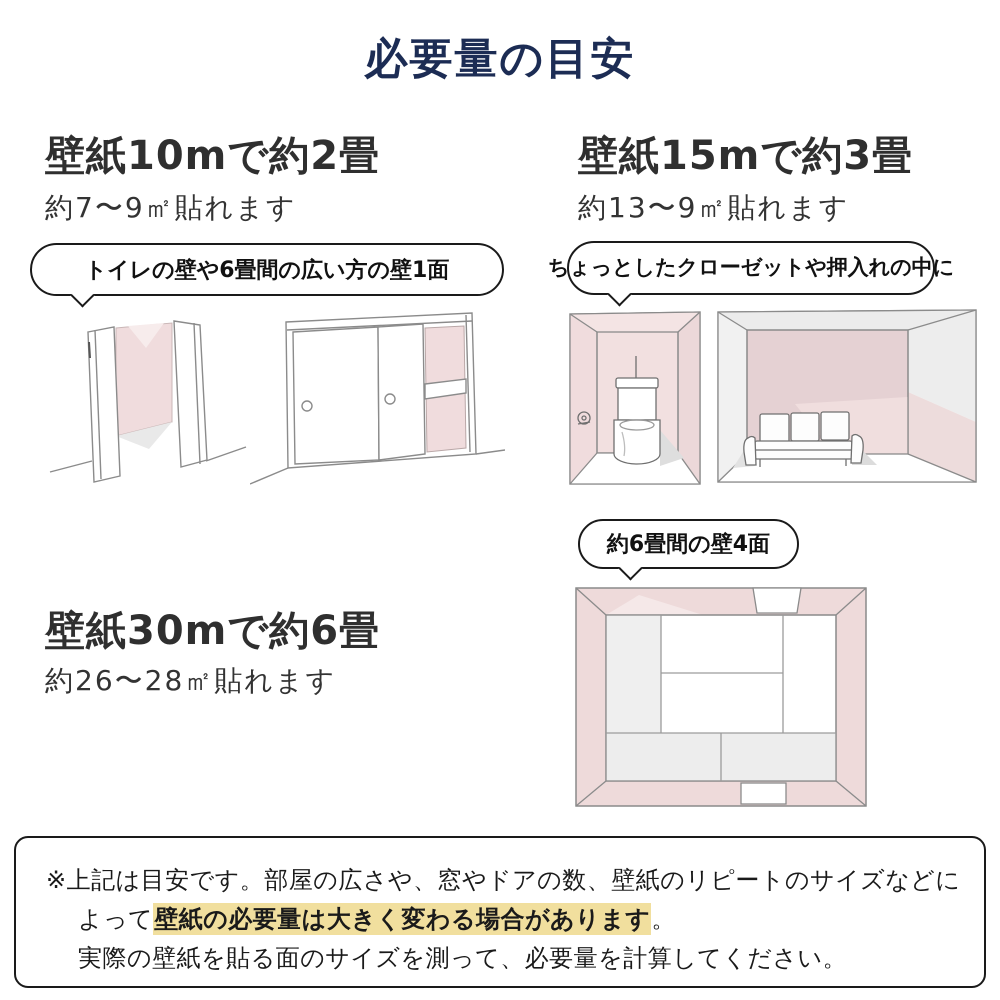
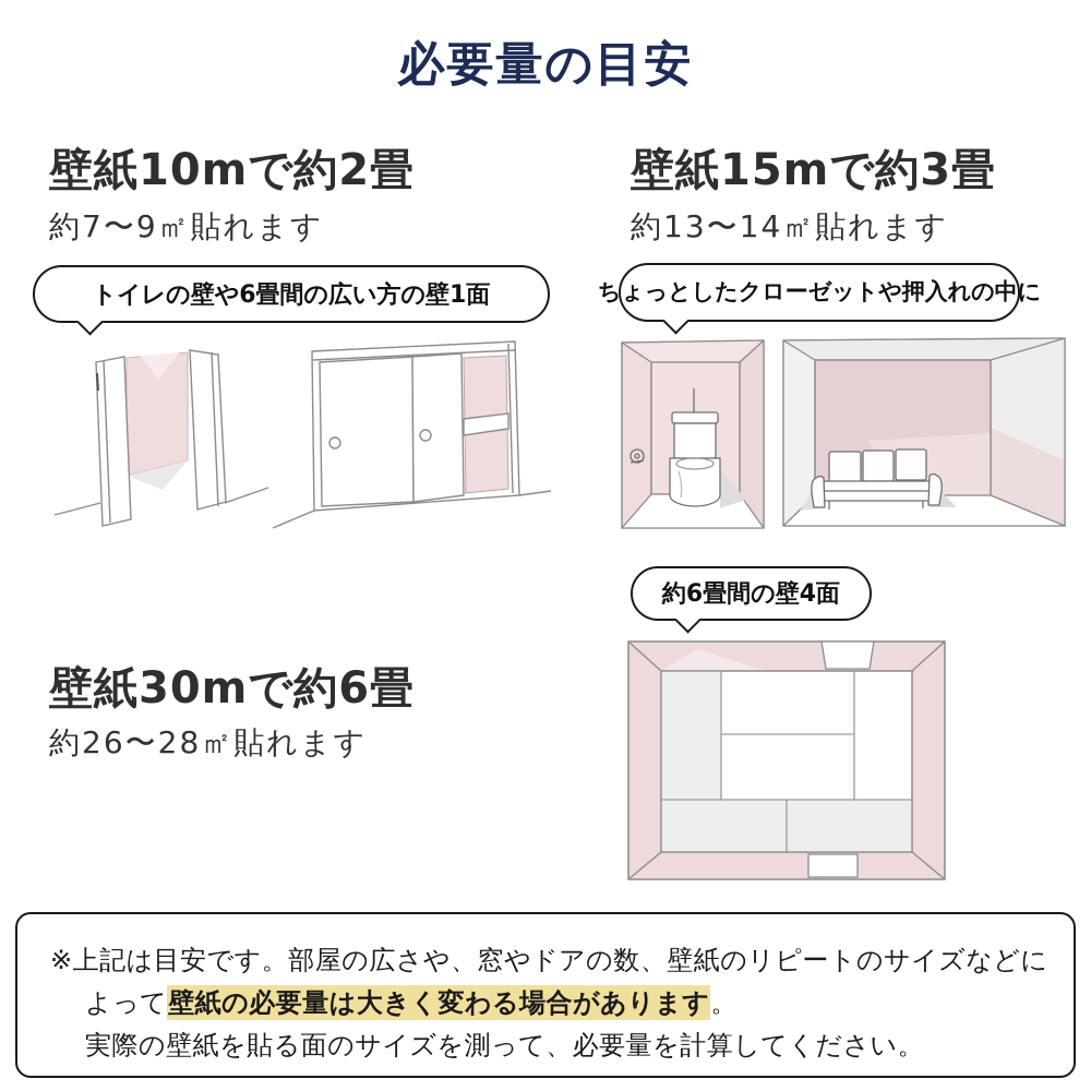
  必要量の目安
  壁紙10mで約2畳
  約7〜9㎡貼れます
  トイレの壁や6畳間の広い方の壁1面
  壁紙15mで約3畳
- 約13〜9㎡貼れます
+ 約13〜14㎡貼れます
  ちょっとしたクローゼットや押入れの中に
  約6畳間の壁4面
  壁紙30mで約6畳
  約26〜28㎡貼れます
  ※上記は目安です。部屋の広さや、窓やドアの数、壁紙のリピートのサイズなどに
  よって壁紙の必要量は大きく変わる場合があります。
  実際の壁紙を貼る面のサイズを測って、必要量を計算してください。
